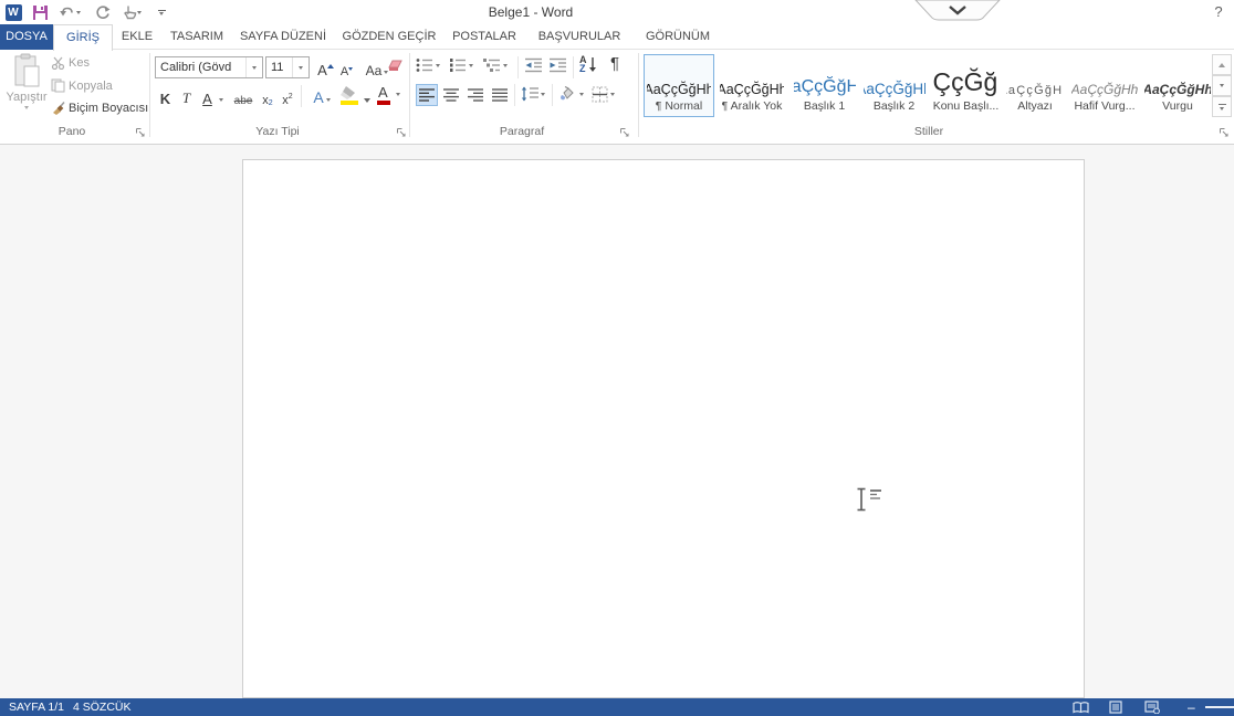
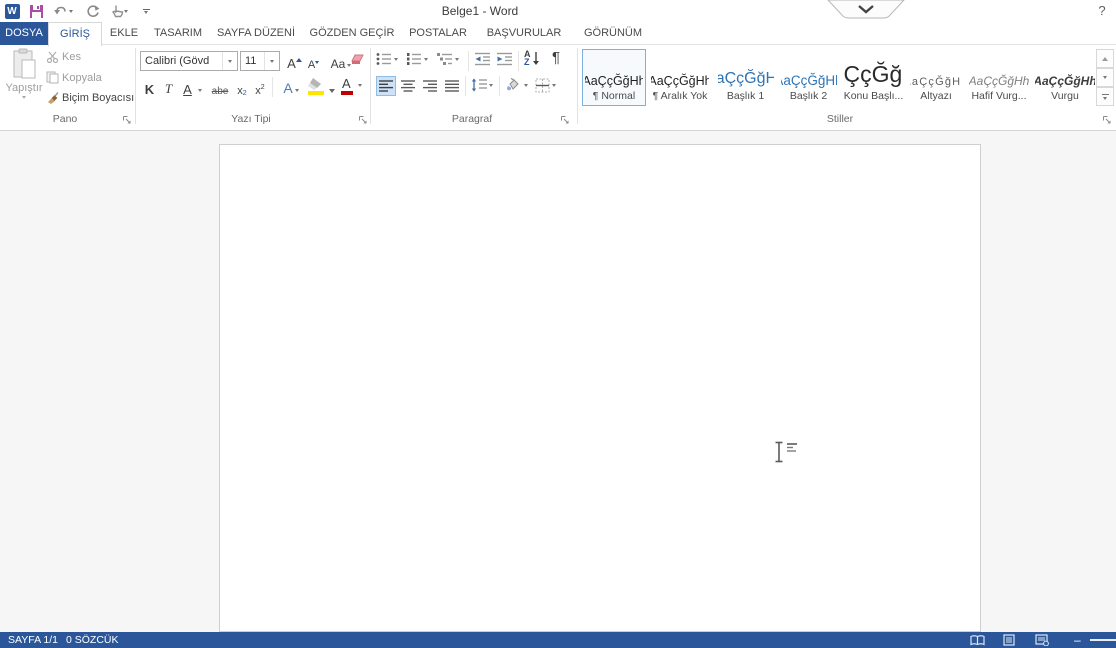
  W
  Belge1 - Word
  ?
  DOSYA
  GİRİŞ
  EKLE
  TASARIM
  SAYFA DÜZENİ
  GÖZDEN GEÇİR
  POSTALAR
  BAŞVURULAR
  GÖRÜNÜM
  Yapıştır
  Kes
  Kopyala
  Biçim Boyacısı
  Pano
  Calibri (Gövd
  11
  A
  A
  Aa
  K
  T
  A
  abe
  x
  x
  A
  A
  Yazı Tipi
  A
  Z
  ¶
  Paragraf
  AaÇçĞğHh
  ¶ Normal
  AaÇçĞğHh
  ¶ Aralık Yok
  aÇçĞğH
  Başlık 1
  aÇçĞğH
  Başlık 2
  Konu Başlı...
  aÇçĞğH
  Altyazı
  AaÇçĞğHh
  Hafif Vurg...
  AaÇçĞğHh
  Vurgu
  Stiller
  SAYFA 1/1
- 4 SÖZCÜK
+ 0 SÖZCÜK
  –
